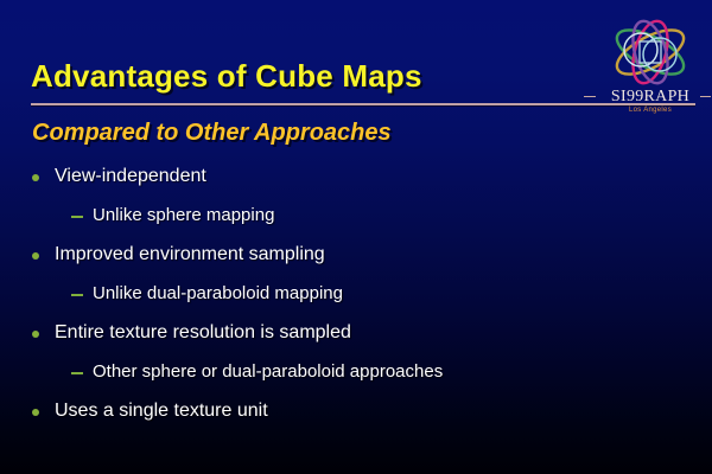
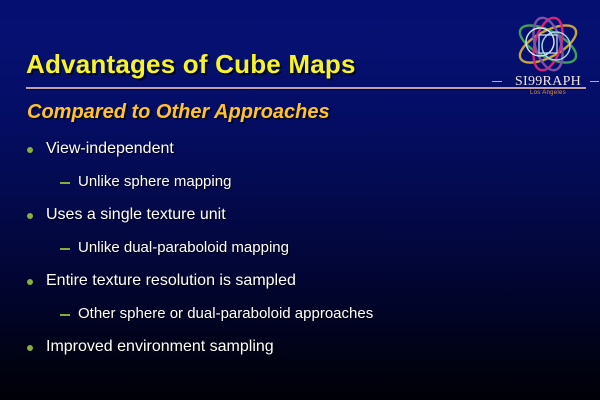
  Advantages of Cube Maps
  Compared to Other Approaches
  View-independent
  Unlike sphere mapping
- Improved environment sampling
+ Uses a single texture unit
  Unlike dual-paraboloid mapping
  Entire texture resolution is sampled
  Other sphere or dual-paraboloid approaches
- Uses a single texture unit
+ Improved environment sampling
  SI99RAPH
